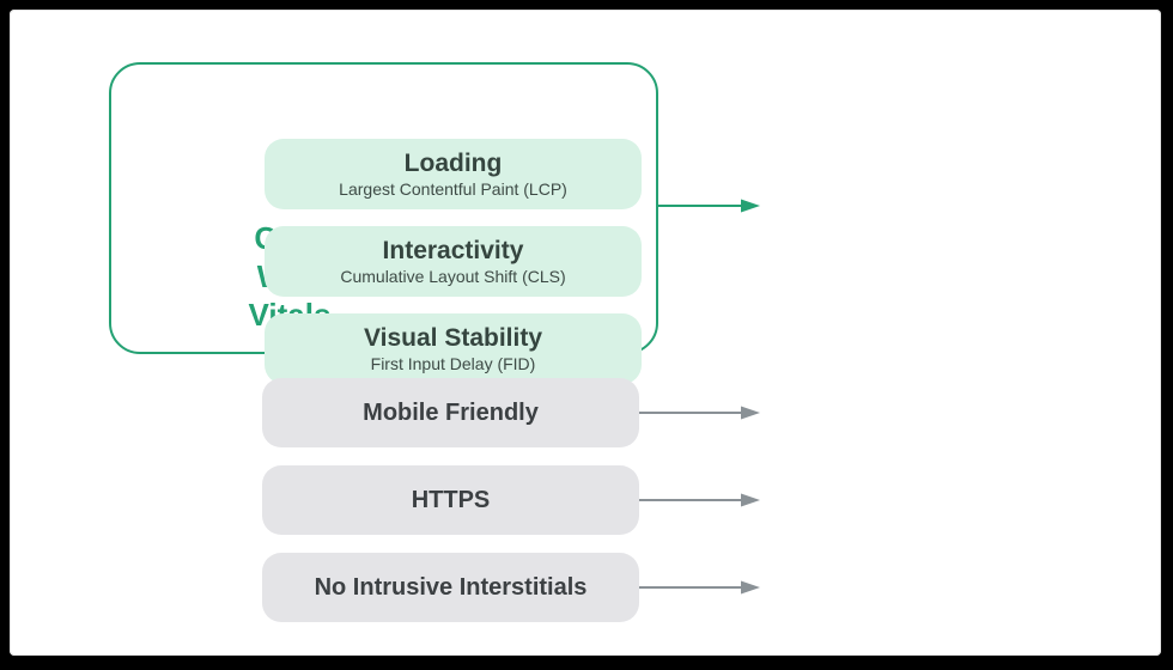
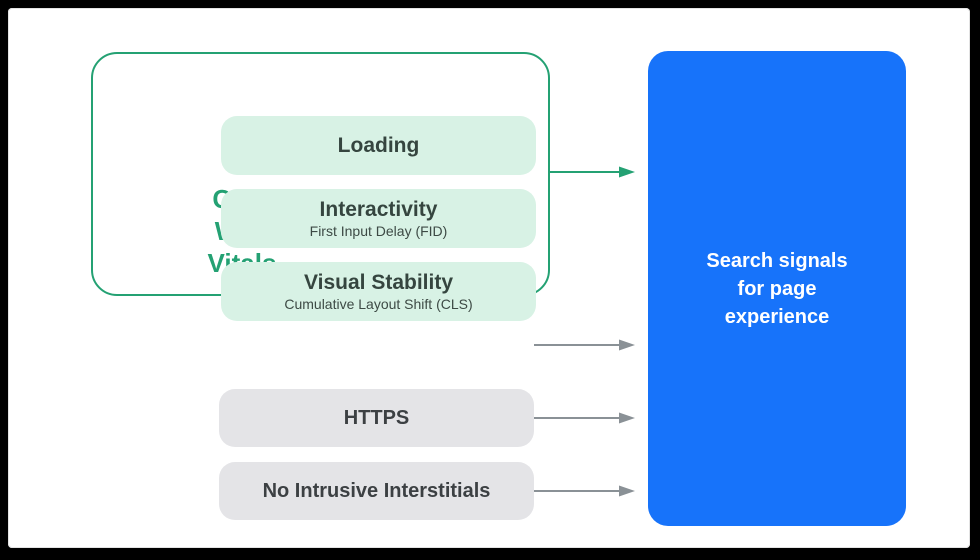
  Loading
- Largest Contentful Paint (LCP)
  Interactivity
- Cumulative Layout Shift (CLS)
+ First Input Delay (FID)
  Visual Stability
- First Input Delay (FID)
+ Cumulative Layout Shift (CLS)
- Mobile Friendly
  HTTPS
  No Intrusive Interstitials
+ Search signals
+ for page
+ experience
